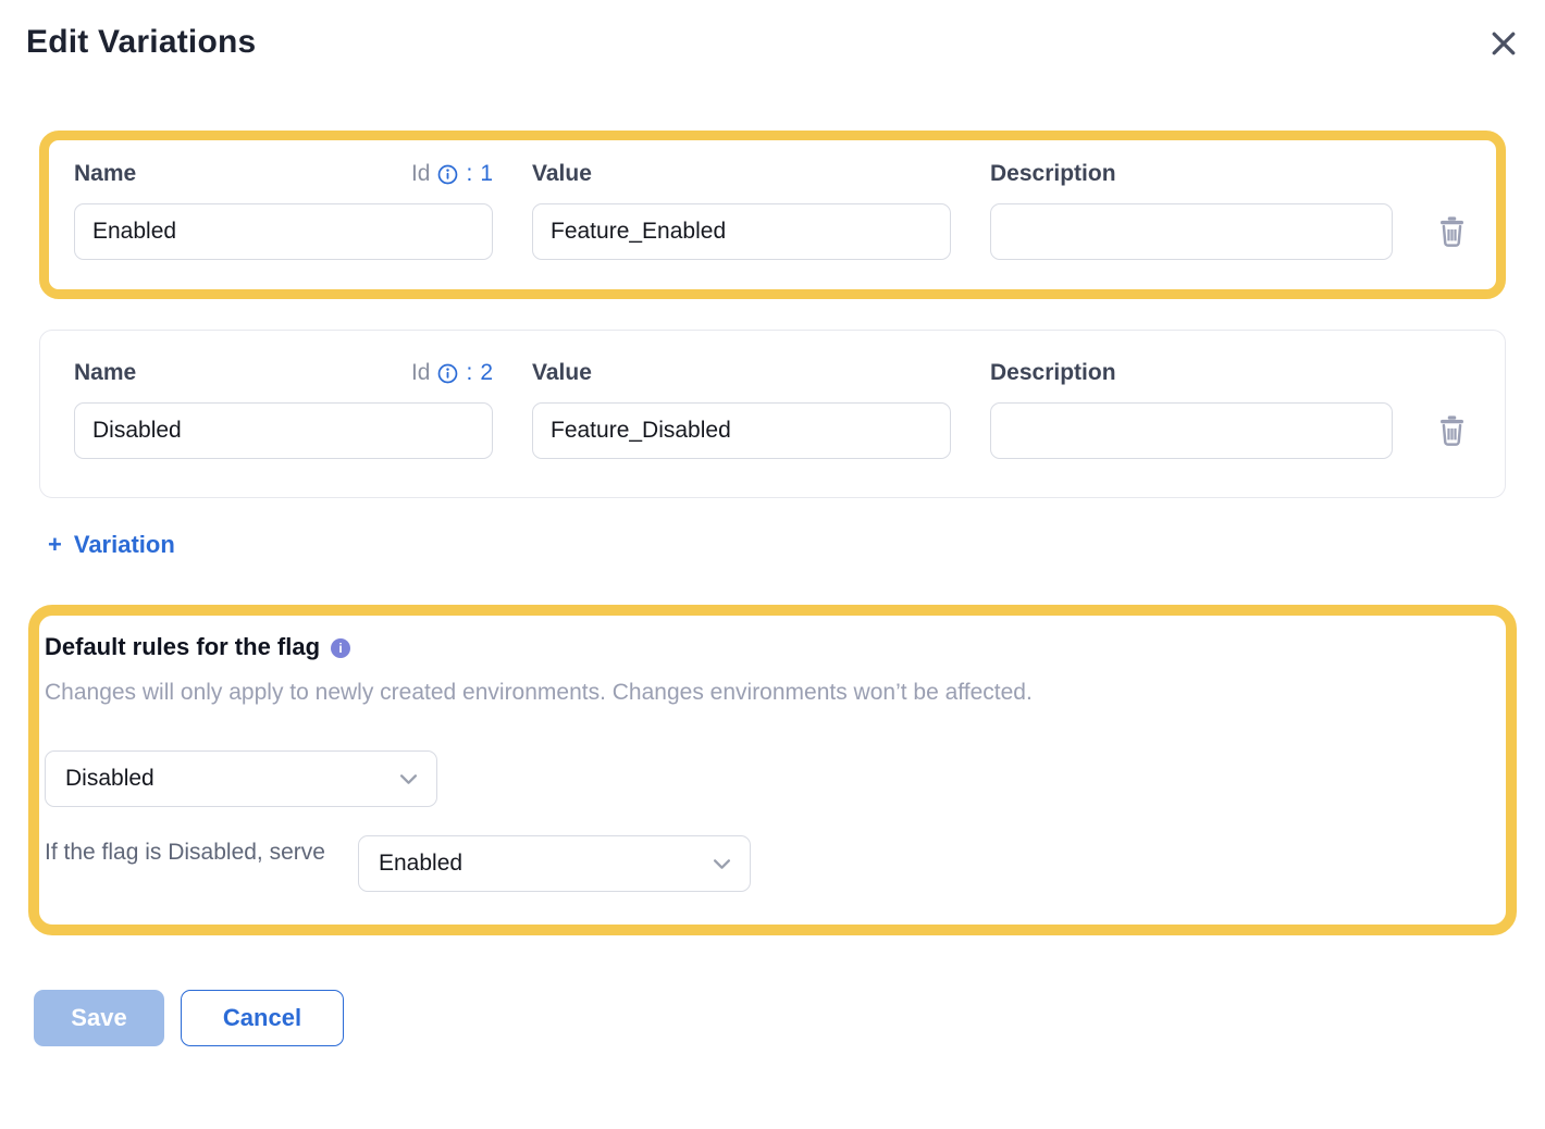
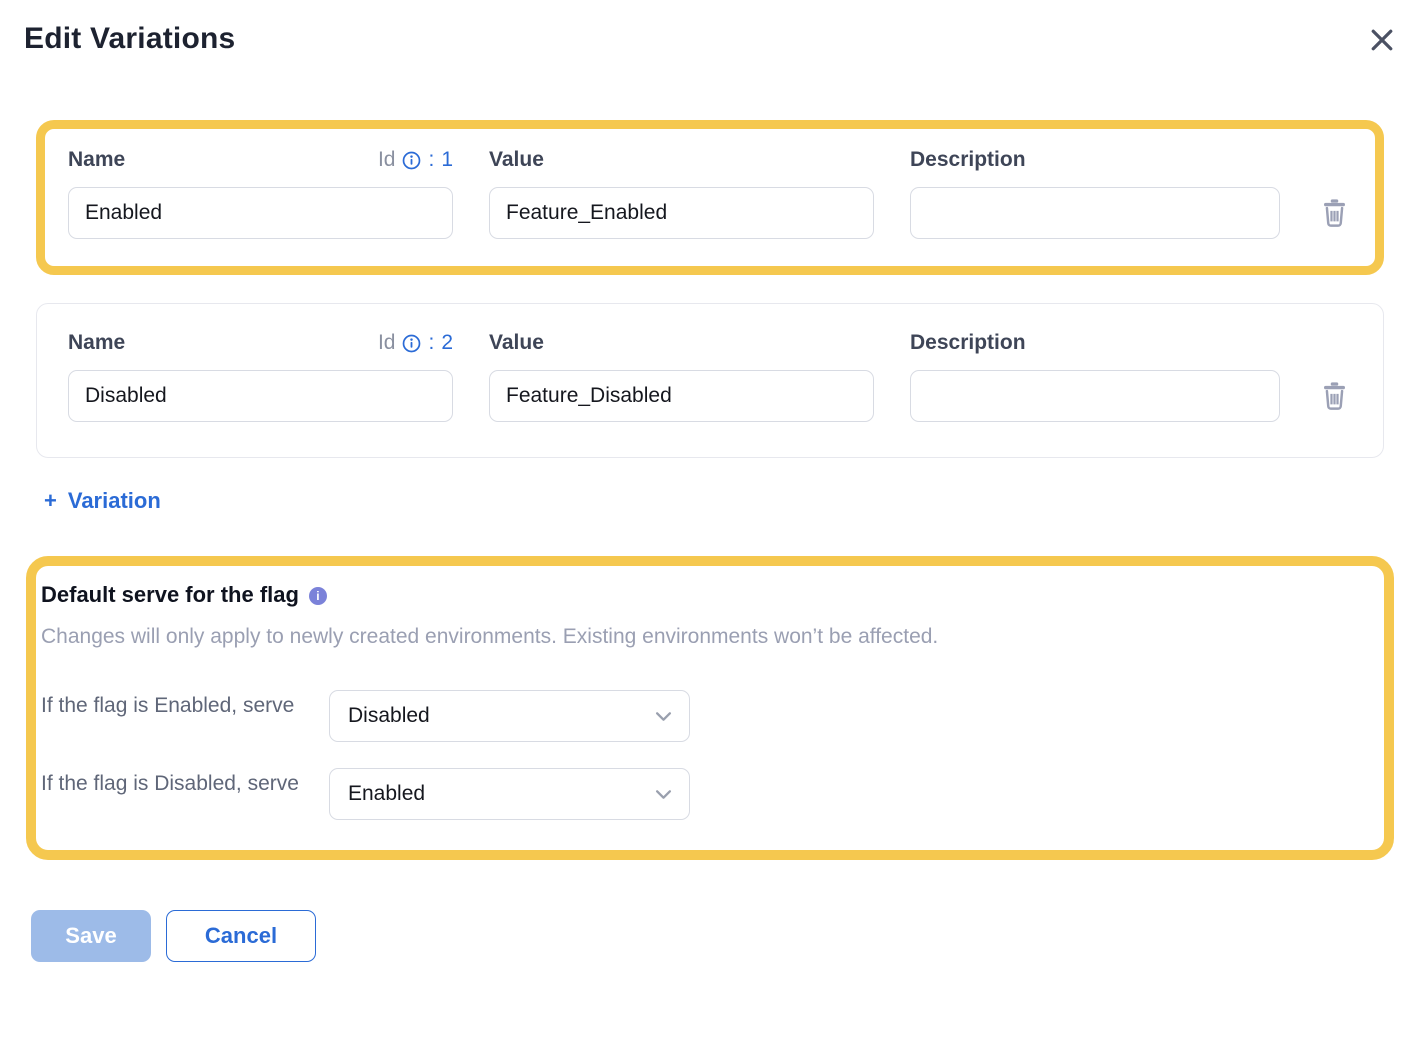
  Edit Variations
  Name
  Id
  :
  1
  Enabled
  Value
  Feature_Enabled
  Description
  Name
  Id
  :
  2
  Disabled
  Value
  Feature_Disabled
  Description
  +
  Variation
- Default rules for the flag
+ Default serve for the flag
  i
- Changes will only apply to newly created environments. Changes environments won’t be affected.
+ Changes will only apply to newly created environments. Existing environments won’t be affected.
+ If the flag is Enabled, serve
  Disabled
  If the flag is Disabled, serve
  Enabled
  Save
  Cancel
